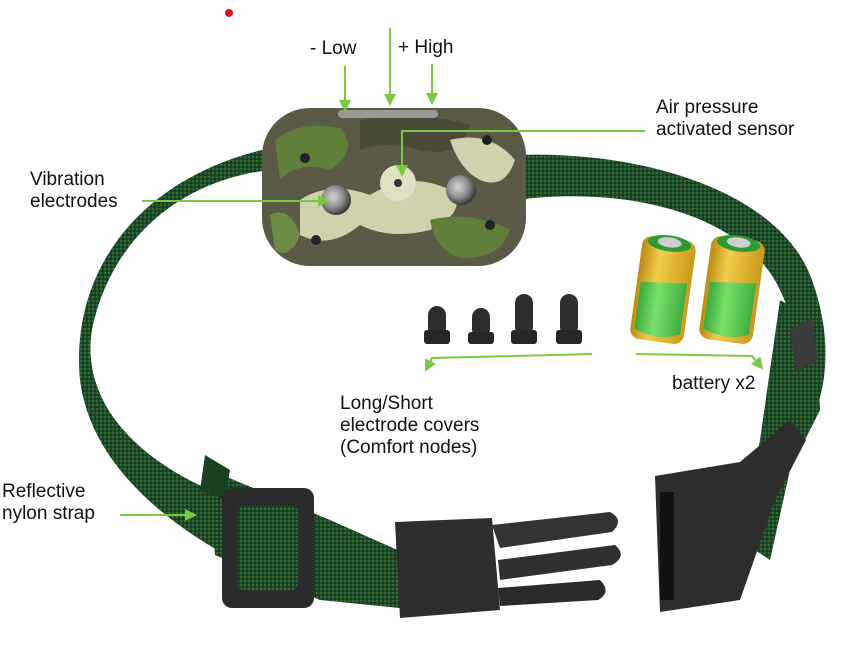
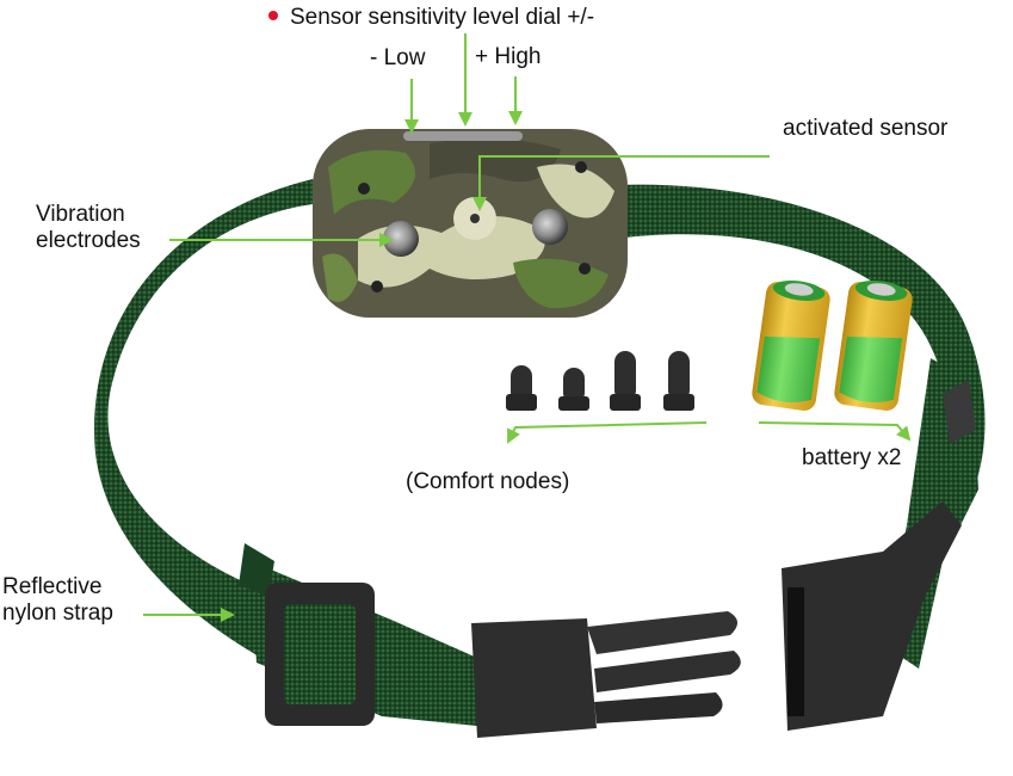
+ Sensor sensitivity level dial +/-
  - Low
  + High
- Air pressure
  activated sensor
  Vibration
  electrodes
- Long/Short
- electrode covers
  (Comfort nodes)
  battery x2
  Reflective
  nylon strap
